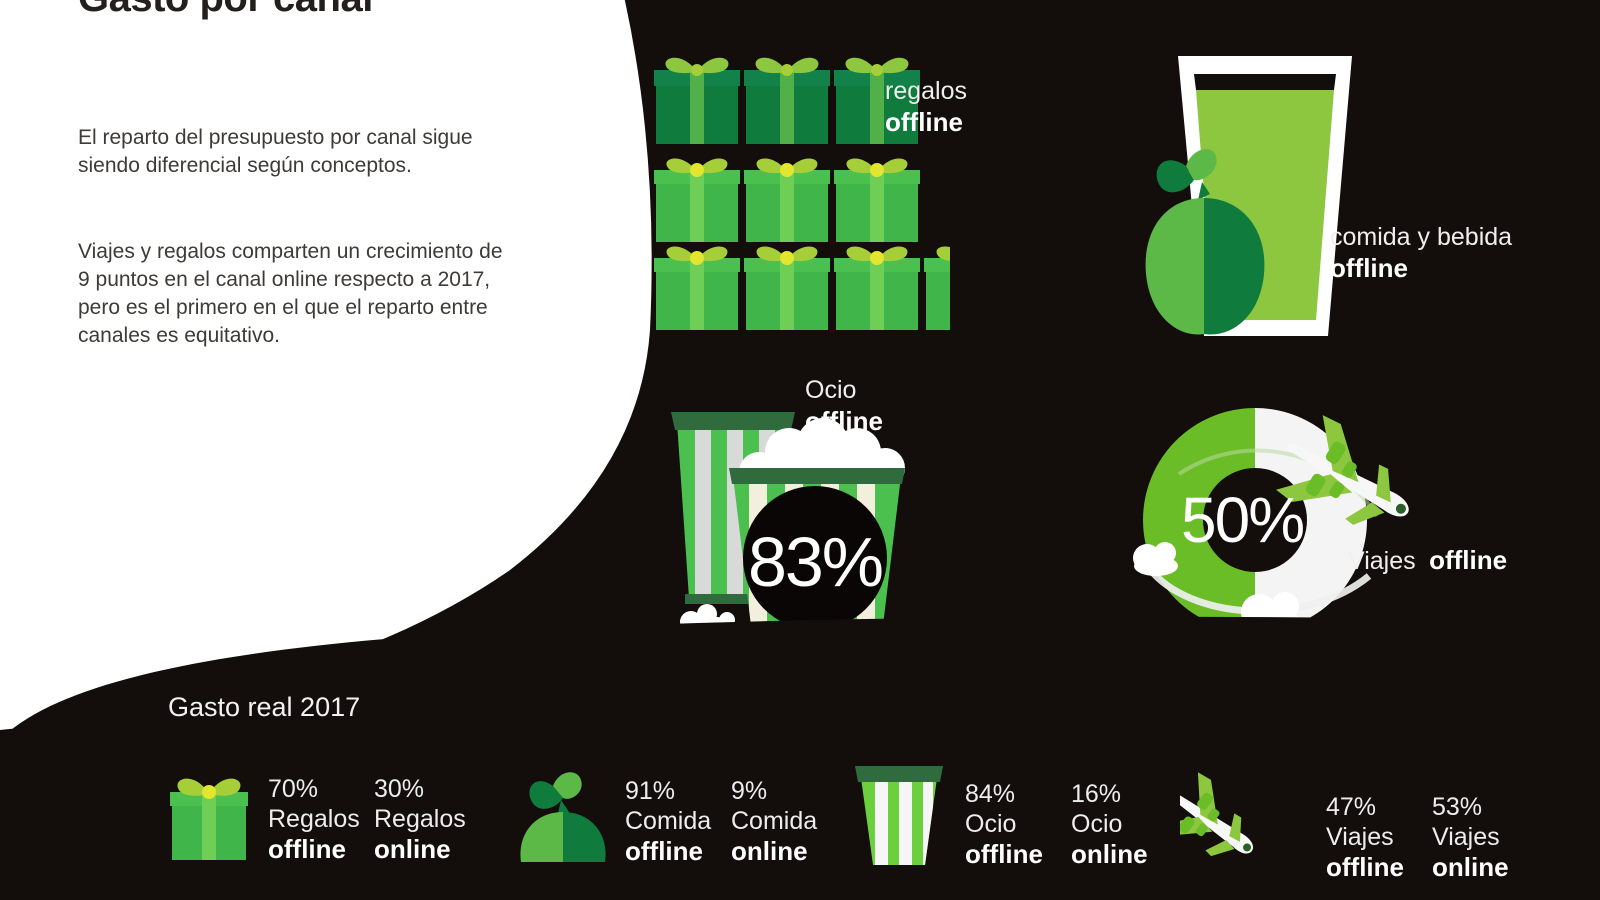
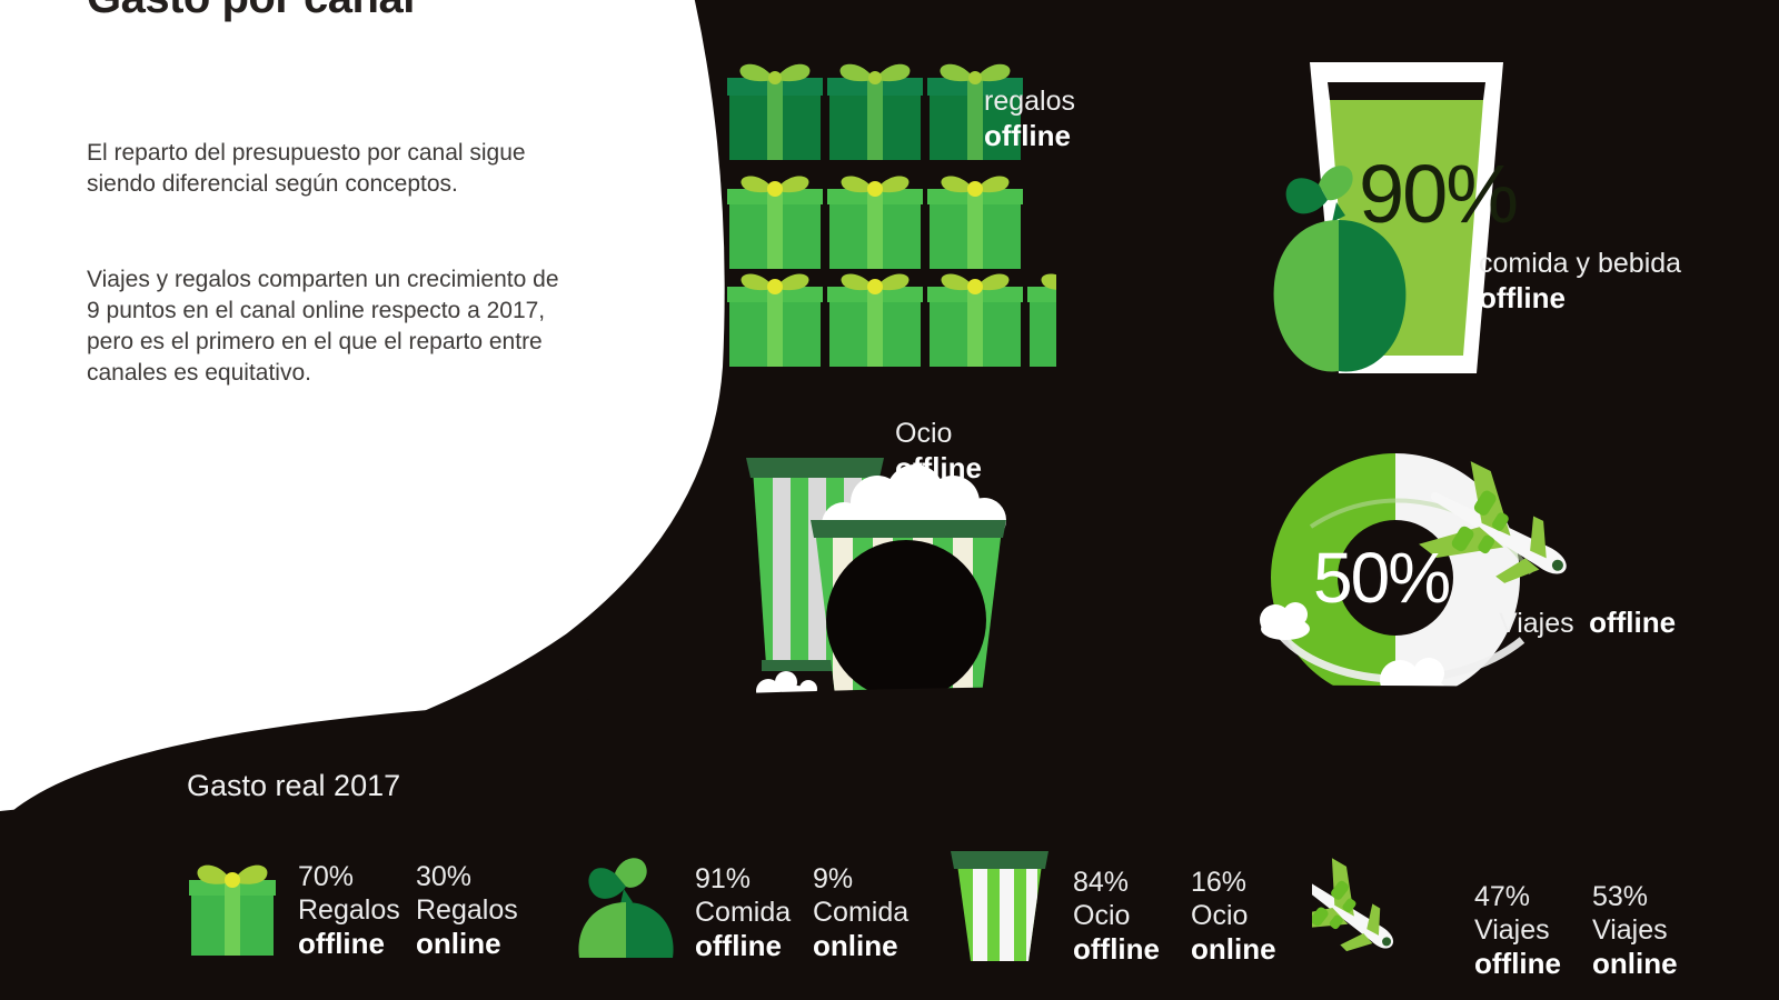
  El reparto del presupuesto por canal sigue siendo diferencial según conceptos.
  Viajes y regalos comparten un crecimiento de 9 puntos en el canal online respecto a 2017, pero es el primero en el que el reparto entre canales es equitativo.
  regalos
  offline
+ 90%
  comida y bebida
  offline
- 83%
  Ocio
  offline
  50%
  Viajes offline
  Gasto real 2017
  70%
  Regalos
  offline
  30%
  Regalos
  online
  91%
  Comida
  offline
  9%
  Comida
  online
  84%
  Ocio
  offline
  16%
  Ocio
  online
  47%
  Viajes
  offline
  53%
  Viajes
  online
